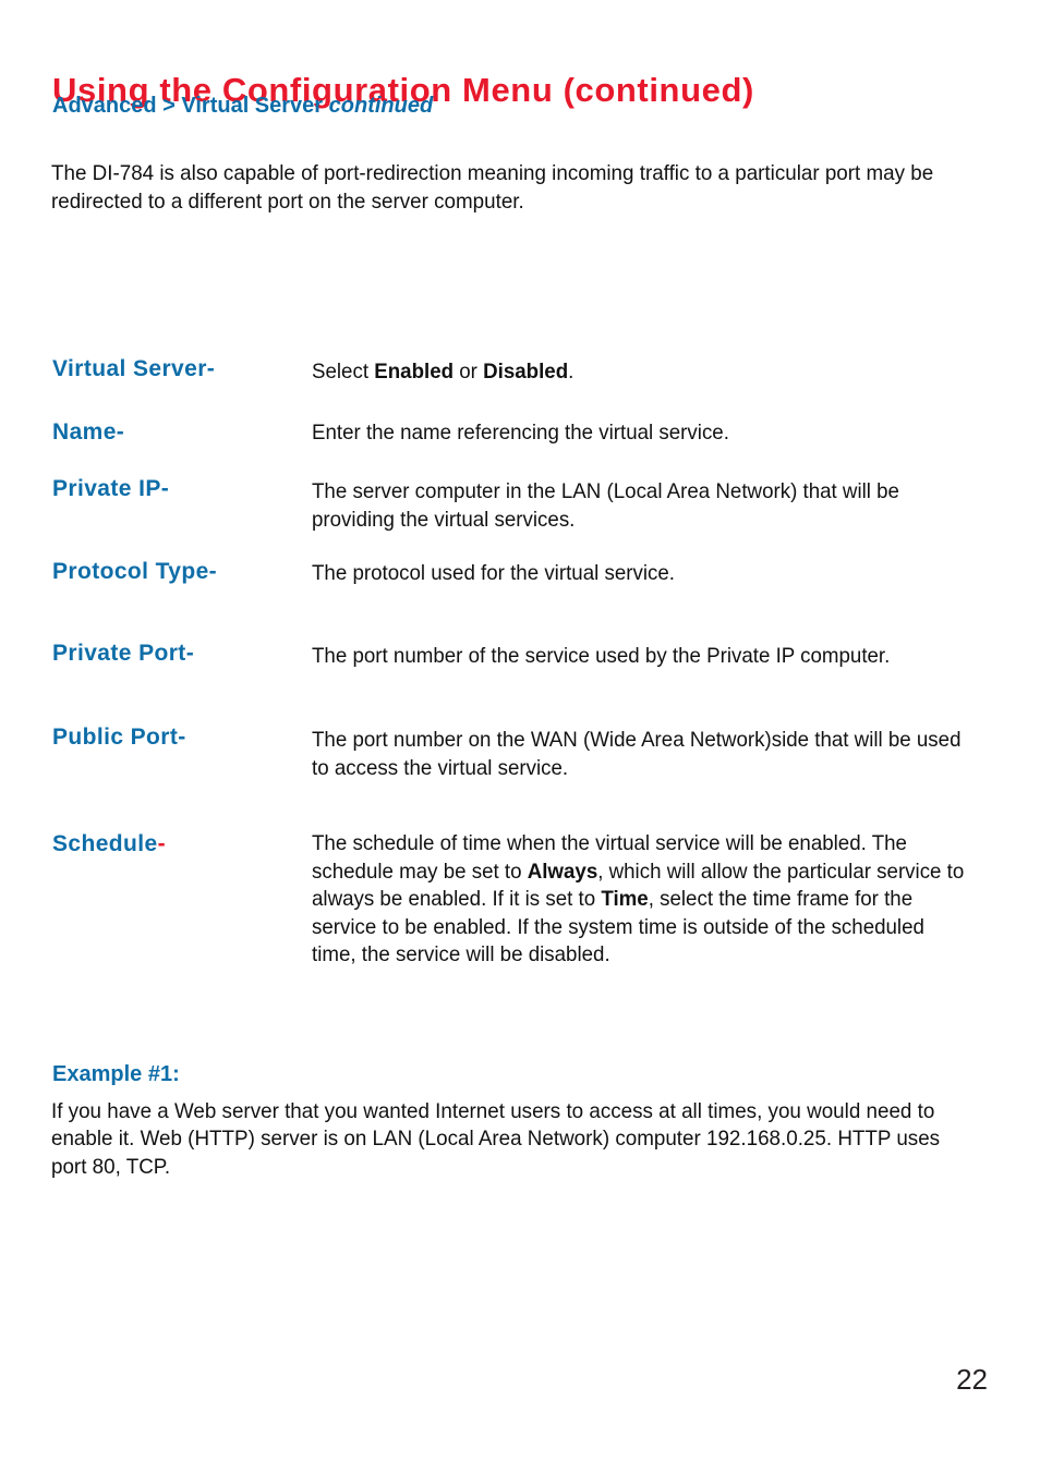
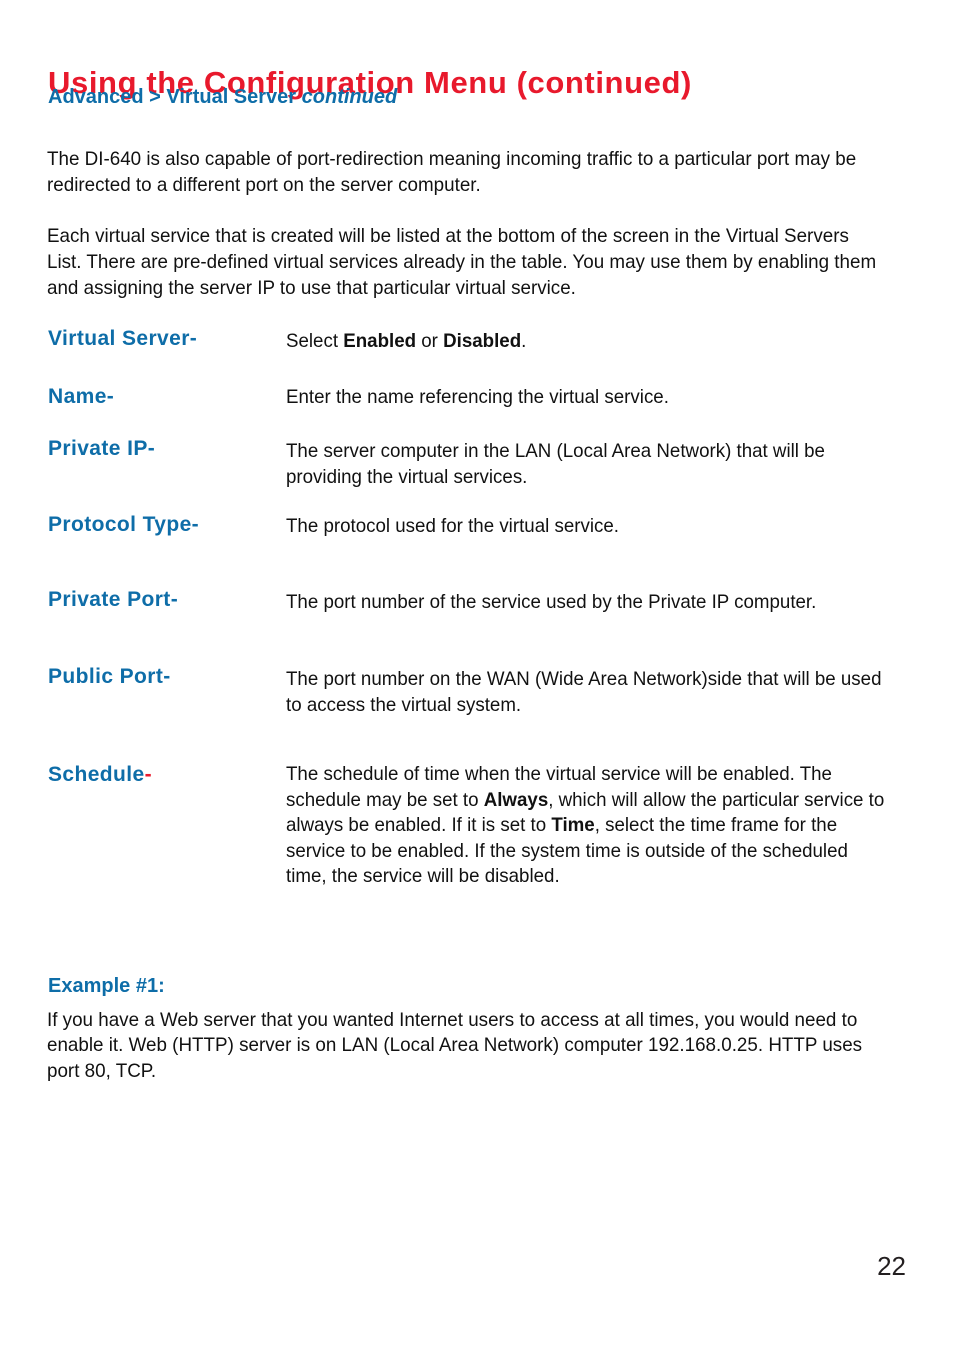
  Using the Configuration Menu (continued)
  Advanced > Virtual Server continued
- The DI-784 is also capable of port-redirection meaning incoming traffic to a particular port may be redirected to a different port on the server computer.
+ The DI-640 is also capable of port-redirection meaning incoming traffic to a particular port may be redirected to a different port on the server computer.
+ Each virtual service that is created will be listed at the bottom of the screen in the Virtual Servers List. There are pre-defined virtual services already in the table. You may use them by enabling them and assigning the server IP to use that particular virtual service.
  Virtual Server-
  Select Enabled or Disabled.
  Name-
  Enter the name referencing the virtual service.
  Private IP-
  The server computer in the LAN (Local Area Network) that will be providing the virtual services.
  Protocol Type-
  The protocol used for the virtual service.
  Private Port-
  The port number of the service used by the Private IP computer.
  Public Port-
- The port number on the WAN (Wide Area Network)side that will be used to access the virtual service.
+ The port number on the WAN (Wide Area Network)side that will be used to access the virtual system.
  Schedule-
  The schedule of time when the virtual service will be enabled. The schedule may be set to Always, which will allow the particular service to always be enabled. If it is set to Time, select the time frame for the service to be enabled. If the system time is outside of the scheduled time, the service will be disabled.
  Example #1:
  If you have a Web server that you wanted Internet users to access at all times, you would need to enable it. Web (HTTP) server is on LAN (Local Area Network) computer 192.168.0.25. HTTP uses port 80, TCP.
  22
